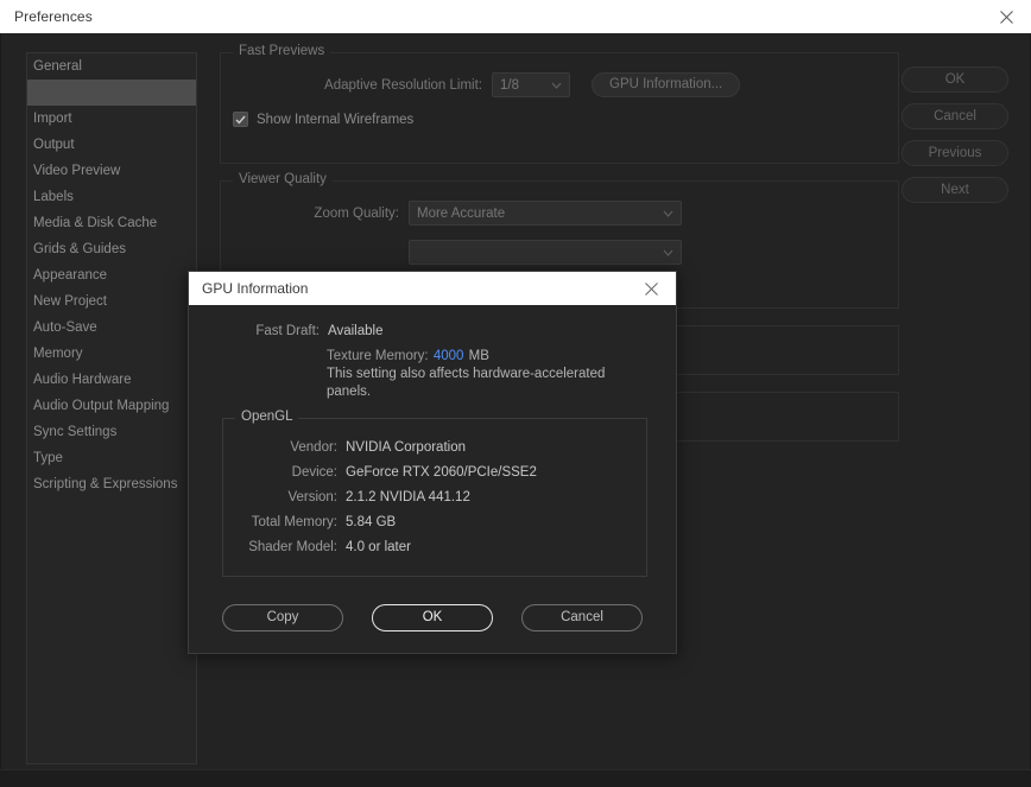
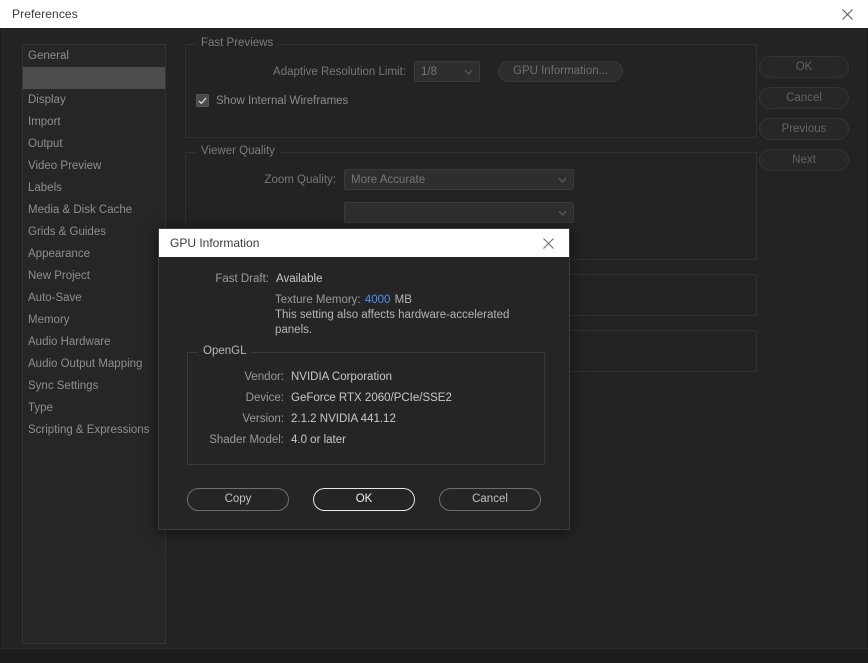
  Preferences
  General
+ Display
  Import
  Output
  Video Preview
  Labels
  Media & Disk Cache
  Grids & Guides
  Appearance
  New Project
  Auto-Save
  Memory
  Audio Hardware
  Audio Output Mapping
  Sync Settings
  Type
  Scripting & Expressions
  Fast Previews
  Adaptive Resolution Limit:
  1/8
  GPU Information...
  Show Internal Wireframes
  Viewer Quality
  Zoom Quality:
  More Accurate
  OK
  Cancel
  Previous
  Next
  GPU Information
  Fast Draft:
  Available
  Texture Memory: 4000 MB
  This setting also affects hardware-accelerated panels.
  OpenGL
  Vendor:
  NVIDIA Corporation
  Device:
  GeForce RTX 2060/PCIe/SSE2
  Version:
  2.1.2 NVIDIA 441.12
- Total Memory:
- 5.84 GB
  Shader Model:
  4.0 or later
  Copy
  OK
  Cancel
